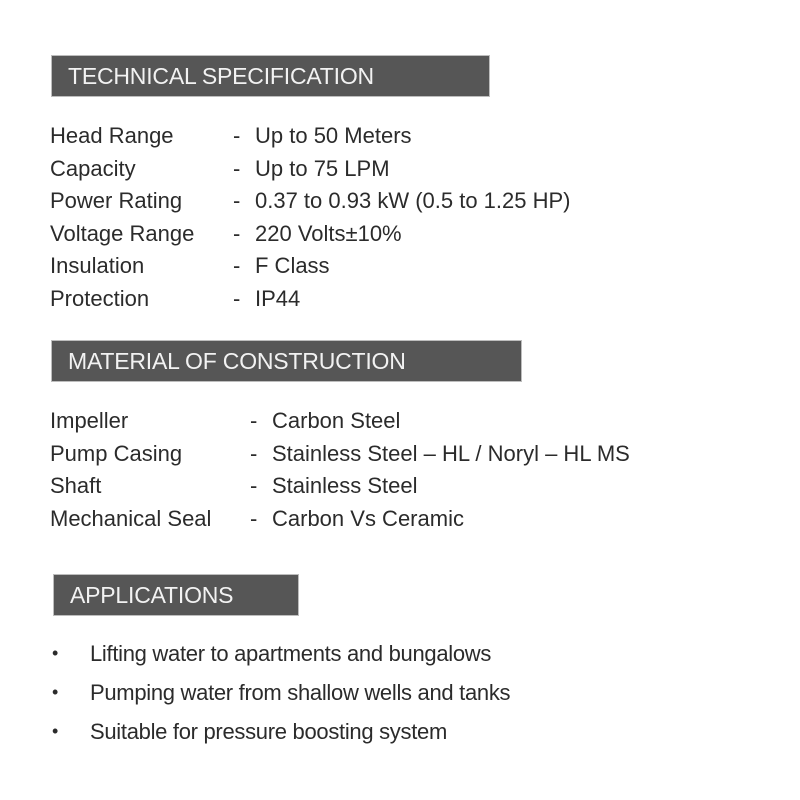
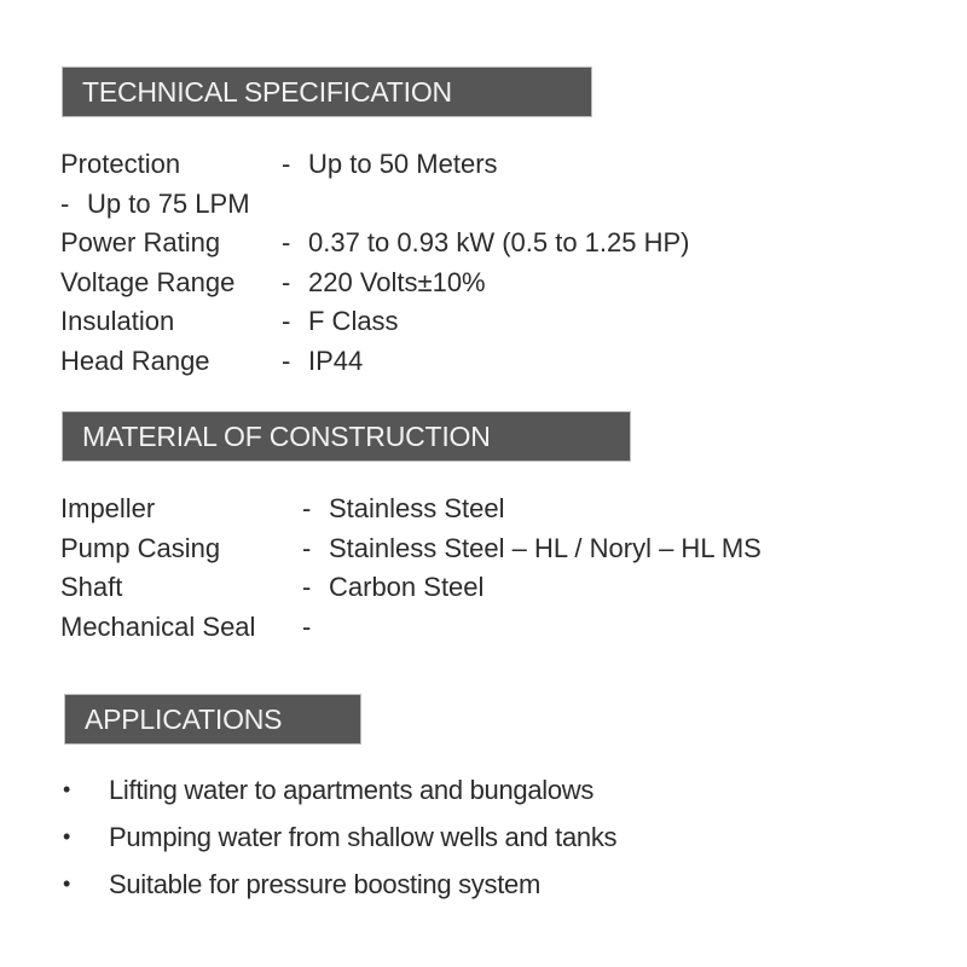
  TECHNICAL SPECIFICATION
- Head Range
+ Protection
  -
  Up to 50 Meters
- Capacity
  -
  Up to 75 LPM
  Power Rating
  -
  0.37 to 0.93 kW (0.5 to 1.25 HP)
  Voltage Range
  -
  220 Volts±10%
  Insulation
  -
  F Class
- Protection
+ Head Range
  -
  IP44
  MATERIAL OF CONSTRUCTION
  Impeller
  -
- Carbon Steel
+ Stainless Steel
  Pump Casing
  -
  Stainless Steel – HL / Noryl – HL MS
  Shaft
  -
- Stainless Steel
+ Carbon Steel
  Mechanical Seal
  -
- Carbon Vs Ceramic
  APPLICATIONS
  •
  Lifting water to apartments and bungalows
  •
  Pumping water from shallow wells and tanks
  •
  Suitable for pressure boosting system
